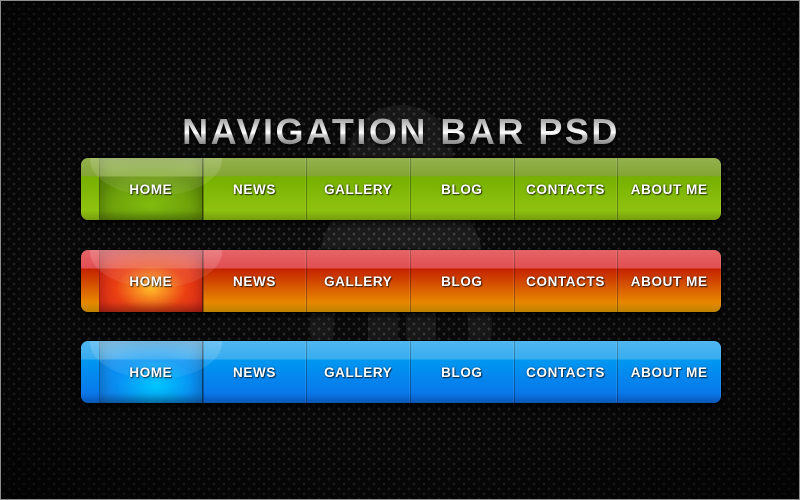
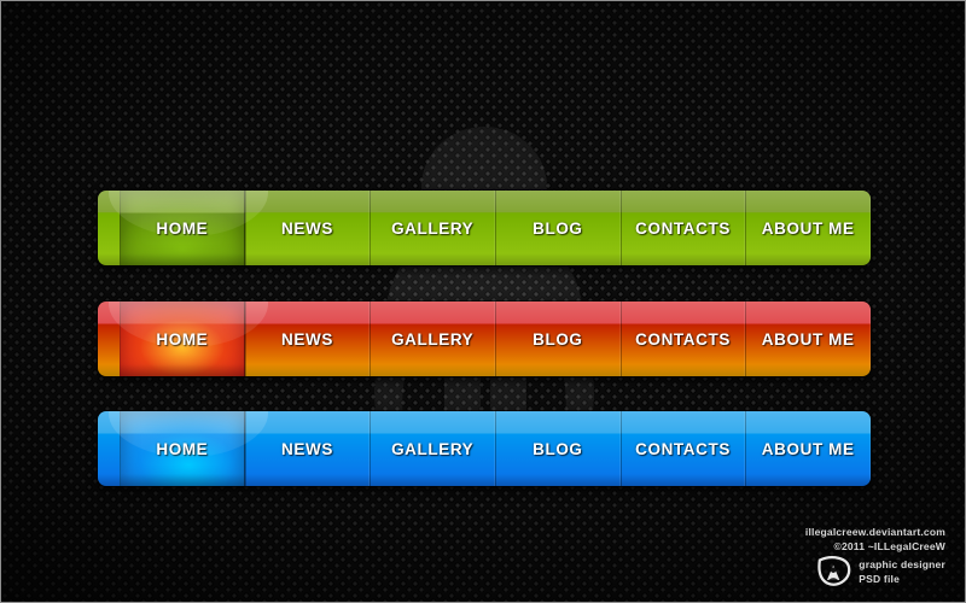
- NAVIGATION BAR PSD
  HOME
  NEWS
  GALLERY
  BLOG
  CONTACTS
  ABOUT ME
  HOME
  NEWS
  GALLERY
  BLOG
  CONTACTS
  ABOUT ME
  HOME
  NEWS
  GALLERY
  BLOG
  CONTACTS
  ABOUT ME
+ illegalcreew.deviantart.com
+ ©2011 ~ILLegalCreeW
+ graphic designer
+ PSD file
